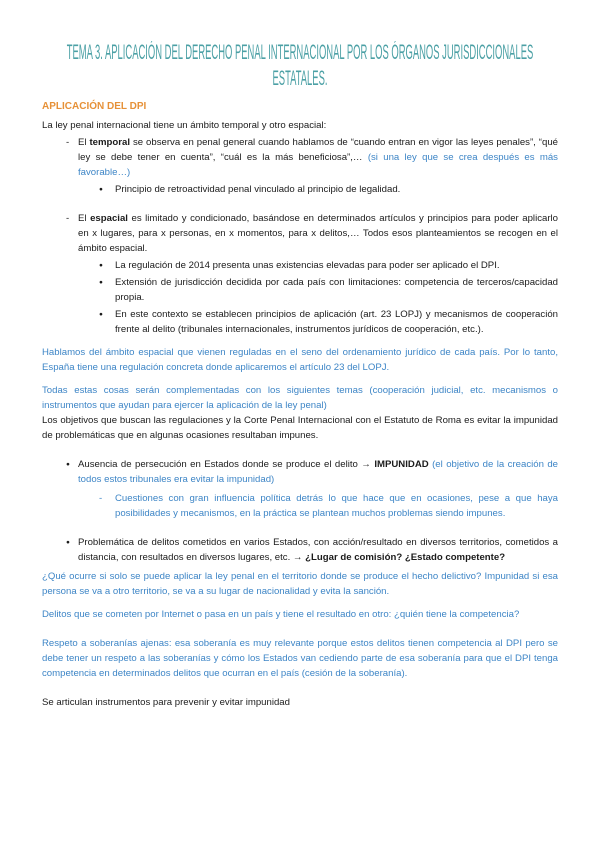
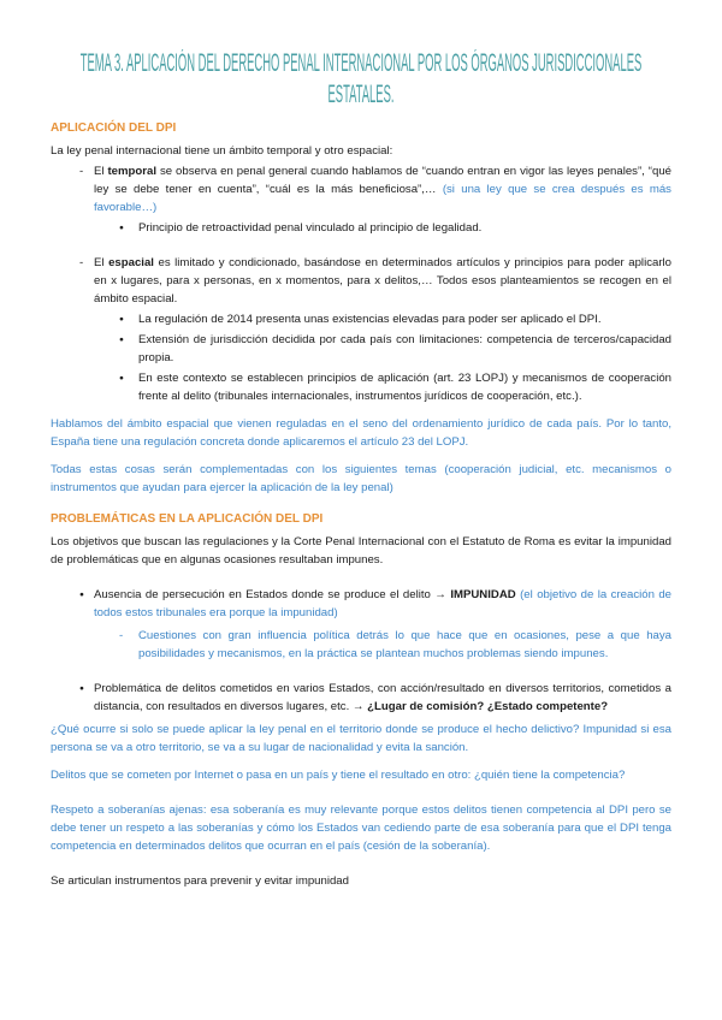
  TEMA 3. APLICACIÓN DEL DERECHO PENAL INTERNACIONAL POR LOS ÓRGANOS JURISDICCIONALES
  ESTATALES.
  APLICACIÓN DEL DPI
  La ley penal internacional tiene un ámbito temporal y otro espacial:
  -
  El temporal se observa en penal general cuando hablamos de “cuando entran en vigor las leyes penales”, “qué ley se debe tener en cuenta”, “cuál es la más beneficiosa”,… (si una ley que se crea después es más favorable…)
  Principio de retroactividad penal vinculado al principio de legalidad.
  -
  El espacial es limitado y condicionado, basándose en determinados artículos y principios para poder aplicarlo en x lugares, para x personas, en x momentos, para x delitos,… Todos esos planteamientos se recogen en el ámbito espacial.
  La regulación de 2014 presenta unas existencias elevadas para poder ser aplicado el DPI.
  Extensión de jurisdicción decidida por cada país con limitaciones: competencia de terceros/capacidad propia.
  En este contexto se establecen principios de aplicación (art. 23 LOPJ) y mecanismos de cooperación frente al delito (tribunales internacionales, instrumentos jurídicos de cooperación, etc.).
  Hablamos del ámbito espacial que vienen reguladas en el seno del ordenamiento jurídico de cada país. Por lo tanto, España tiene una regulación concreta donde aplicaremos el artículo 23 del LOPJ.
  Todas estas cosas serán complementadas con los siguientes temas (cooperación judicial, etc. mecanismos o instrumentos que ayudan para ejercer la aplicación de la ley penal)
+ PROBLEMÁTICAS EN LA APLICACIÓN DEL DPI
  Los objetivos que buscan las regulaciones y la Corte Penal Internacional con el Estatuto de Roma es evitar la impunidad de problemáticas que en algunas ocasiones resultaban impunes.
- Ausencia de persecución en Estados donde se produce el delito → IMPUNIDAD (el objetivo de la creación de todos estos tribunales era evitar la impunidad)
+ Ausencia de persecución en Estados donde se produce el delito → IMPUNIDAD (el objetivo de la creación de todos estos tribunales era porque la impunidad)
  -
  Cuestiones con gran influencia política detrás lo que hace que en ocasiones, pese a que haya posibilidades y mecanismos, en la práctica se plantean muchos problemas siendo impunes.
  Problemática de delitos cometidos en varios Estados, con acción/resultado en diversos territorios, cometidos a distancia, con resultados en diversos lugares, etc. → ¿Lugar de comisión? ¿Estado competente?
  ¿Qué ocurre si solo se puede aplicar la ley penal en el territorio donde se produce el hecho delictivo? Impunidad si esa persona se va a otro territorio, se va a su lugar de nacionalidad y evita la sanción.
  Delitos que se cometen por Internet o pasa en un país y tiene el resultado en otro: ¿quién tiene la competencia?
  Respeto a soberanías ajenas: esa soberanía es muy relevante porque estos delitos tienen competencia al DPI pero se debe tener un respeto a las soberanías y cómo los Estados van cediendo parte de esa soberanía para que el DPI tenga competencia en determinados delitos que ocurran en el país (cesión de la soberanía).
  Se articulan instrumentos para prevenir y evitar impunidad
